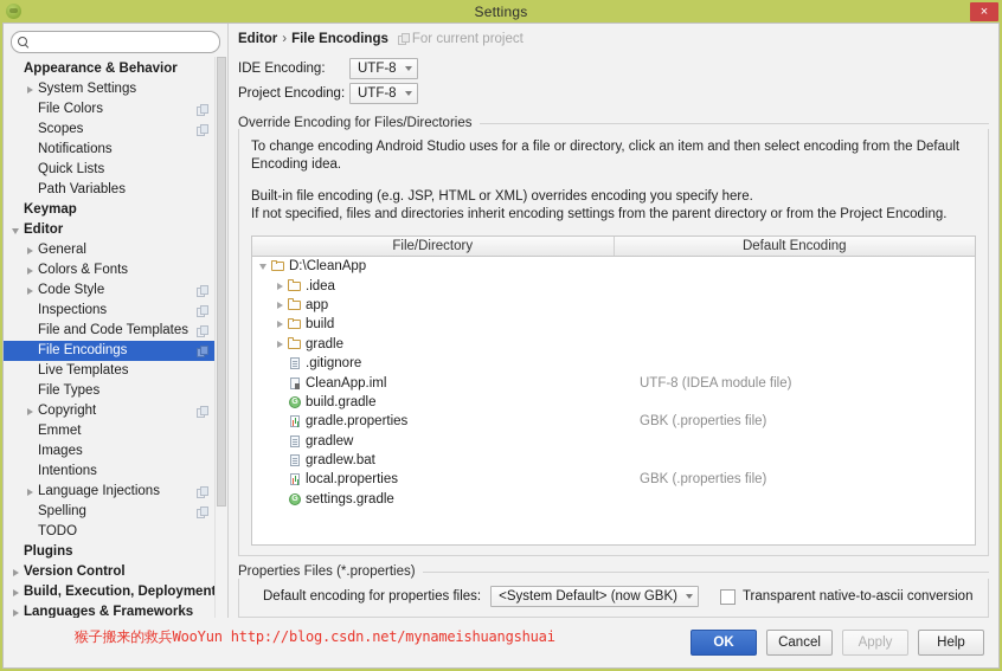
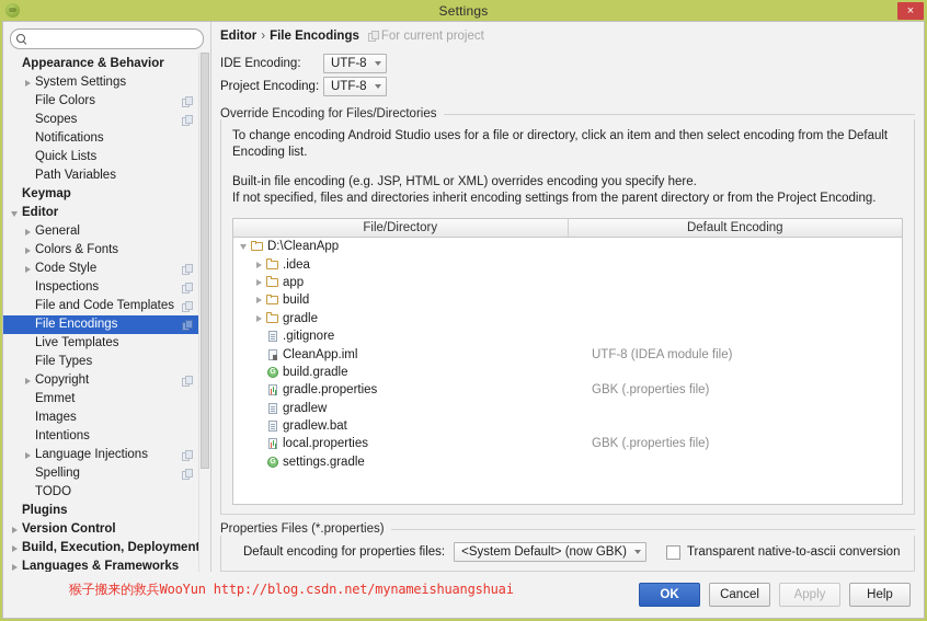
  Settings
  ×
  Appearance & Behavior
  System Settings
  File Colors
  Scopes
  Notifications
  Quick Lists
  Path Variables
  Keymap
  Editor
  General
  Colors & Fonts
  Code Style
  Inspections
  File and Code Templates
  File Encodings
  Live Templates
  File Types
  Copyright
  Emmet
  Images
  Intentions
  Language Injections
  Spelling
  TODO
  Plugins
  Version Control
  Build, Execution, Deploymen
  Languages & Frameworks
  Editor
  ›
  File Encodings
  For current project
  IDE Encoding:
  UTF-8
  Project Encoding:
  UTF-8
  Override Encoding for Files/Directories
- To change encoding Android Studio uses for a file or directory, click an item and then select encoding from the Default Encoding idea.
+ To change encoding Android Studio uses for a file or directory, click an item and then select encoding from the Default Encoding list.
  Built-in file encoding (e.g. JSP, HTML or XML) overrides encoding you specify here.
  If not specified, files and directories inherit encoding settings from the parent directory or from the Project Encoding.
  File/Directory
  Default Encoding
  D:\CleanApp
  .idea
  app
  build
  gradle
  .gitignore
  CleanApp.iml
  UTF-8 (IDEA module file)
  build.gradle
  gradle.properties
  GBK (.properties file)
  gradlew
  gradlew.bat
  local.properties
  GBK (.properties file)
  settings.gradle
  Properties Files (*.properties)
  Default encoding for properties files:
  <System Default> (now GBK)
  Transparent native-to-ascii conversion
  猴子搬来的救兵WooYun http://blog.csdn.net/mynameishuangshuai
  OK
  Cancel
  Apply
  Help
